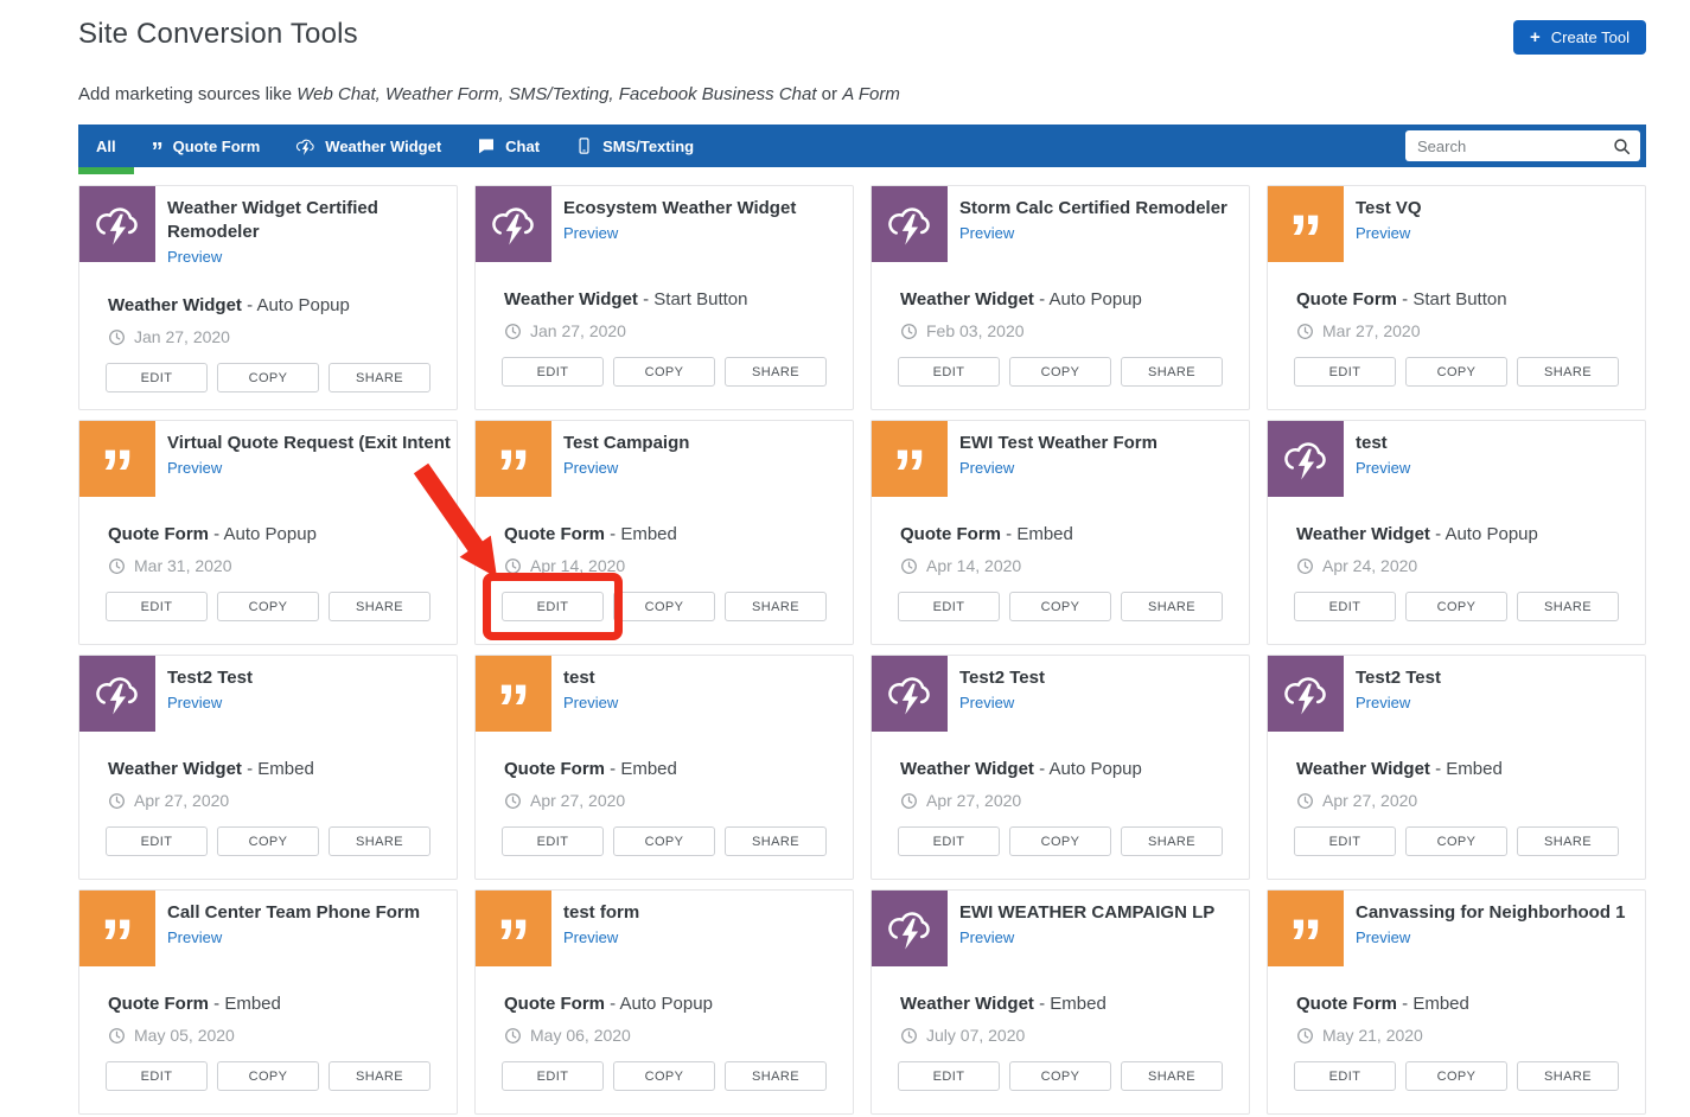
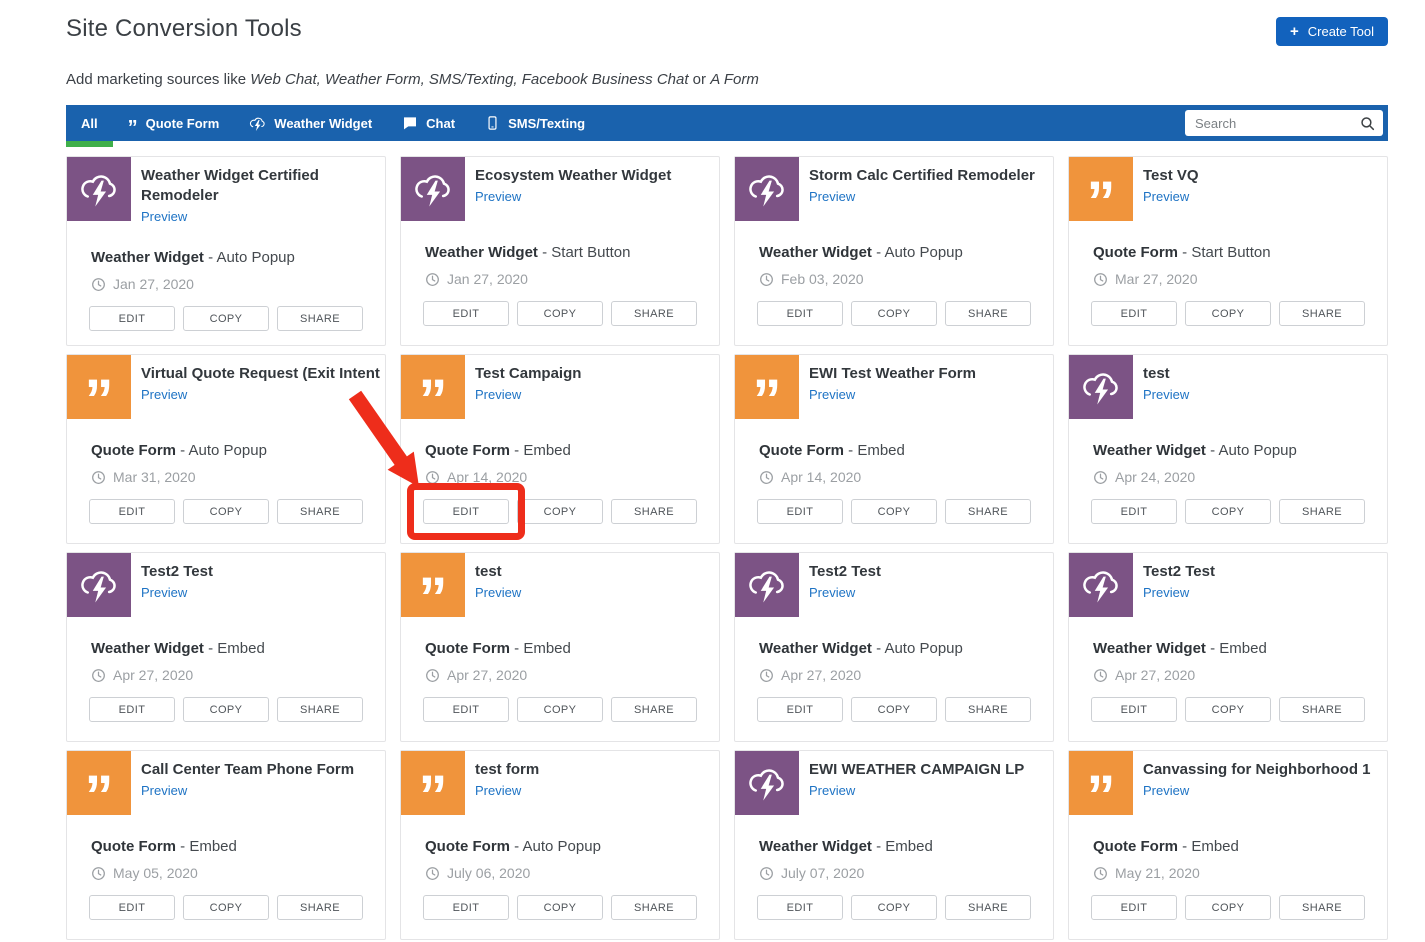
  Site Conversion Tools
  +
  Create Tool
  Add marketing sources like Web Chat, Weather Form, SMS/Texting, Facebook Business Chat or A Form
  All
  ”
  Quote Form
  Weather Widget
  Chat
  SMS/Texting
  Search
  Weather Widget Certified Remodeler
  Preview
  Weather Widget - Auto Popup
  Jan 27, 2020
  EDIT
  COPY
  SHARE
  Ecosystem Weather Widget
  Preview
  Weather Widget - Start Button
  Jan 27, 2020
  EDIT
  COPY
  SHARE
  Storm Calc Certified Remodeler
  Preview
  Weather Widget - Auto Popup
  Feb 03, 2020
  EDIT
  COPY
  SHARE
  ”
  Test VQ
  Preview
  Quote Form - Start Button
  Mar 27, 2020
  EDIT
  COPY
  SHARE
  ”
  Virtual Quote Request (Exit Intent
  Preview
  Quote Form - Auto Popup
  Mar 31, 2020
  EDIT
  COPY
  SHARE
  Test Campaign
  Preview
  Quote Form - Embed
  Apr 14, 2020
  EDIT
  COPY
  SHARE
  ”
  EWI Test Weather Form
  Preview
  Quote Form - Embed
  Apr 14, 2020
  EDIT
  COPY
  SHARE
  test
  Preview
  Weather Widget - Auto Popup
  Apr 24, 2020
  EDIT
  COPY
  SHARE
  Test2 Test
  Preview
  Weather Widget - Embed
  Apr 27, 2020
  EDIT
  COPY
  SHARE
  ”
  test
  Preview
  Quote Form - Embed
  Apr 27, 2020
  EDIT
  COPY
  SHARE
  Test2 Test
  Preview
  Weather Widget - Auto Popup
  Apr 27, 2020
  EDIT
  COPY
  SHARE
  Test2 Test
  Preview
  Weather Widget - Embed
  Apr 27, 2020
  EDIT
  COPY
  SHARE
  ”
  Call Center Team Phone Form
  Preview
  Quote Form - Embed
  May 05, 2020
  EDIT
  COPY
  SHARE
  ”
  test form
  Preview
  Quote Form - Auto Popup
- May 06, 2020
+ July 06, 2020
  EDIT
  COPY
  SHARE
  EWI WEATHER CAMPAIGN LP
  Preview
  Weather Widget - Embed
  July 07, 2020
  EDIT
  COPY
  SHARE
  ”
  Canvassing for Neighborhood 1
  Preview
  Quote Form - Embed
  May 21, 2020
  EDIT
  COPY
  SHARE
